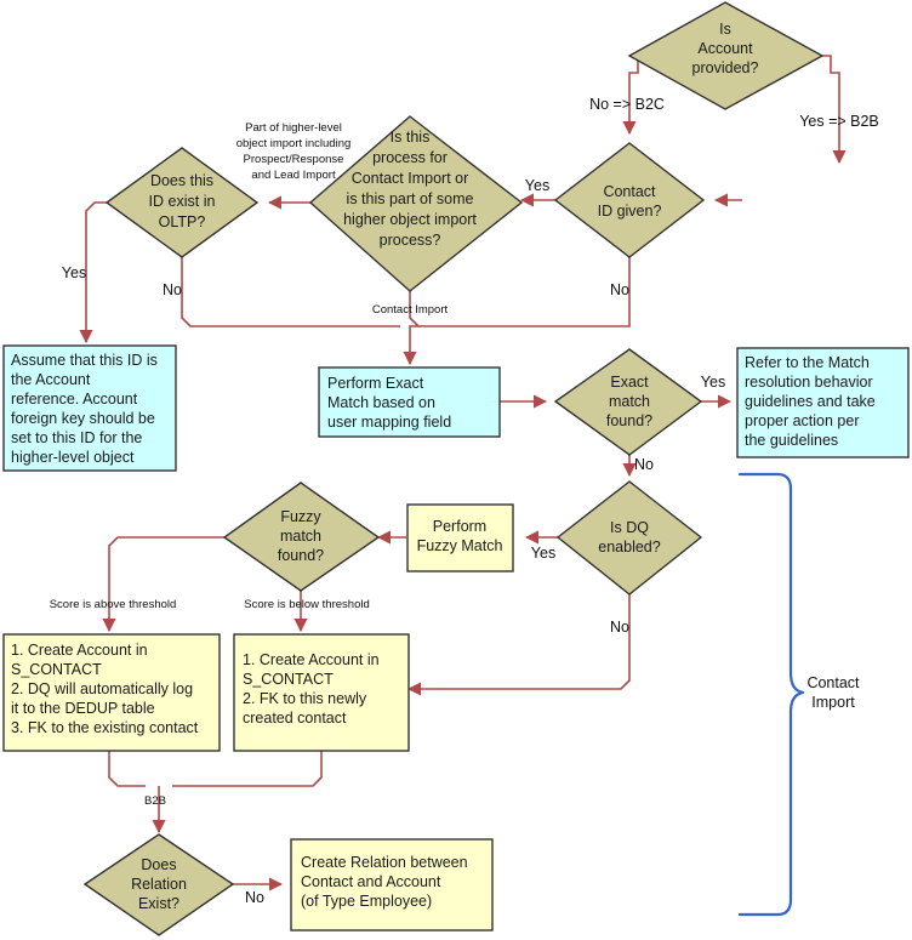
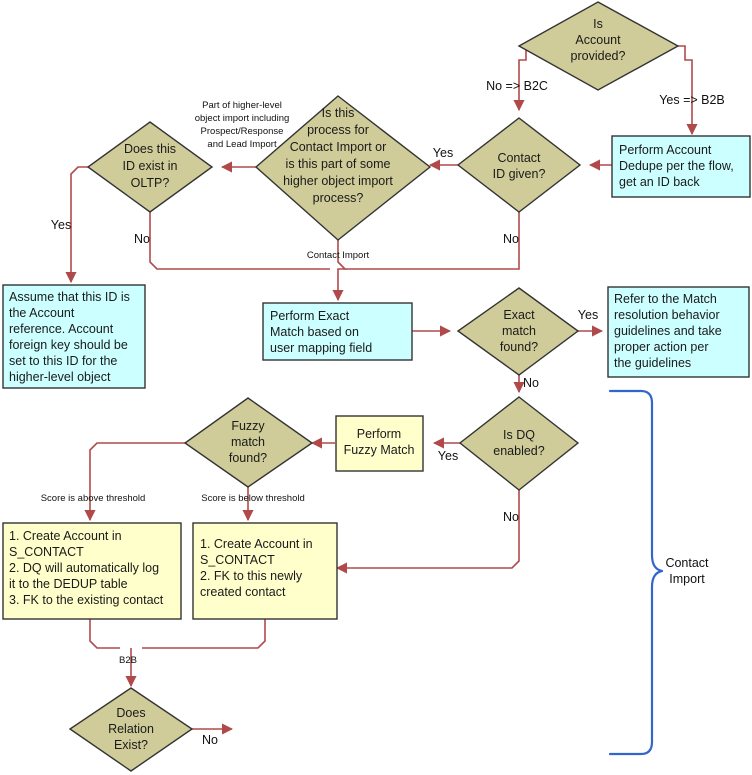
  Is
  Account
  provided?
+ Perform Account
+ Dedupe per the flow,
+ get an ID back
  Contact
  ID given?
  Is this
  process for
  Contact Import or
  is this part of some
  higher object import
  process?
  Does this
  ID exist in
  OLTP?
  Assume that this ID is
  the Account
  reference. Account
  foreign key should be
  set to this ID for the
  higher-level object
  Perform Exact
  Match based on
  user mapping field
  Exact
  match
  found?
  Refer to the Match
  resolution behavior
  guidelines and take
  proper action per
  the guidelines
  Is DQ
  enabled?
  Perform
  Fuzzy Match
  Fuzzy
  match
  found?
  1. Create Account in
  S_CONTACT
  2. DQ will automatically log
  it to the DEDUP table
  3. FK to the existing contact
  1. Create Account in
  S_CONTACT
  2. FK to this newly
  created contact
  Does
  Relation
  Exist?
- Create Relation between
- Contact and Account
- (of Type Employee)
  No => B2C
  Yes => B2B
  Yes
  No
  Contact Import
  Yes
  No
  Yes
  No
  Yes
  No
  Score is above threshold
  Score is below threshold
  B2B
  No
  Part of higher-level
  object import including
  Prospect/Response
  and Lead Import
  Contact
  Import
